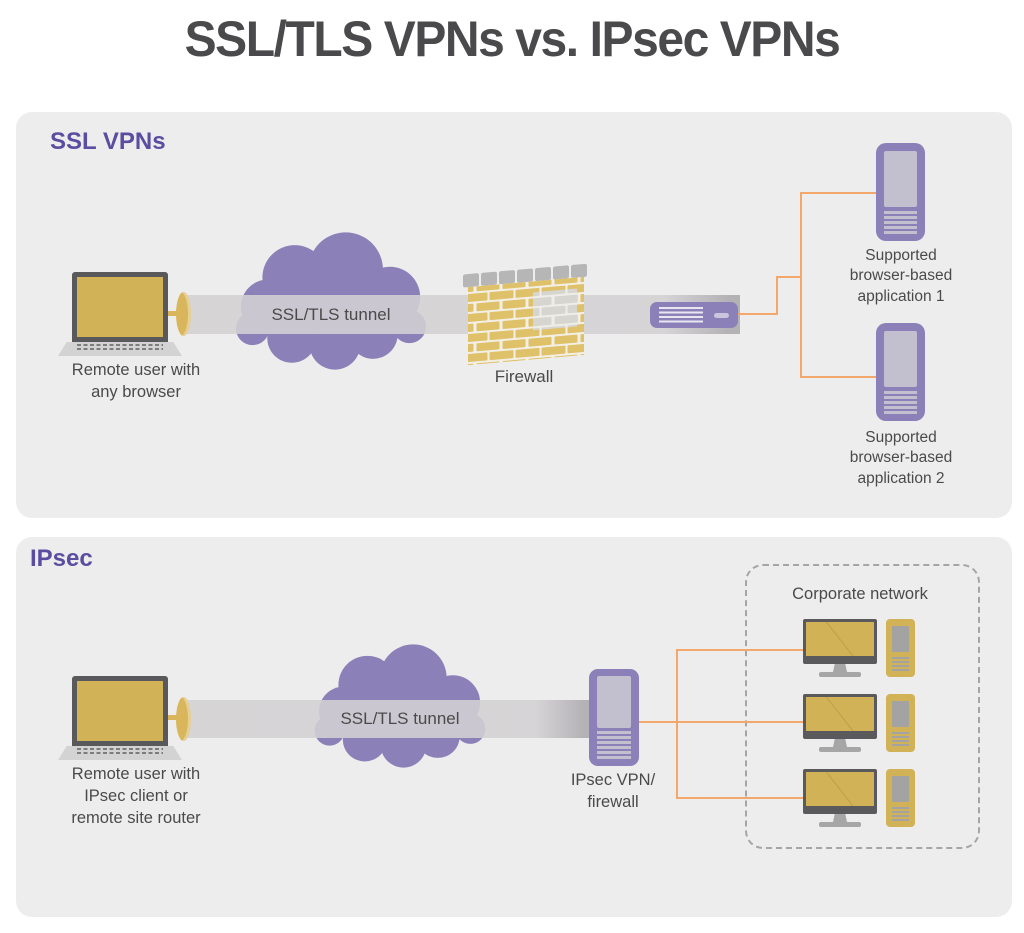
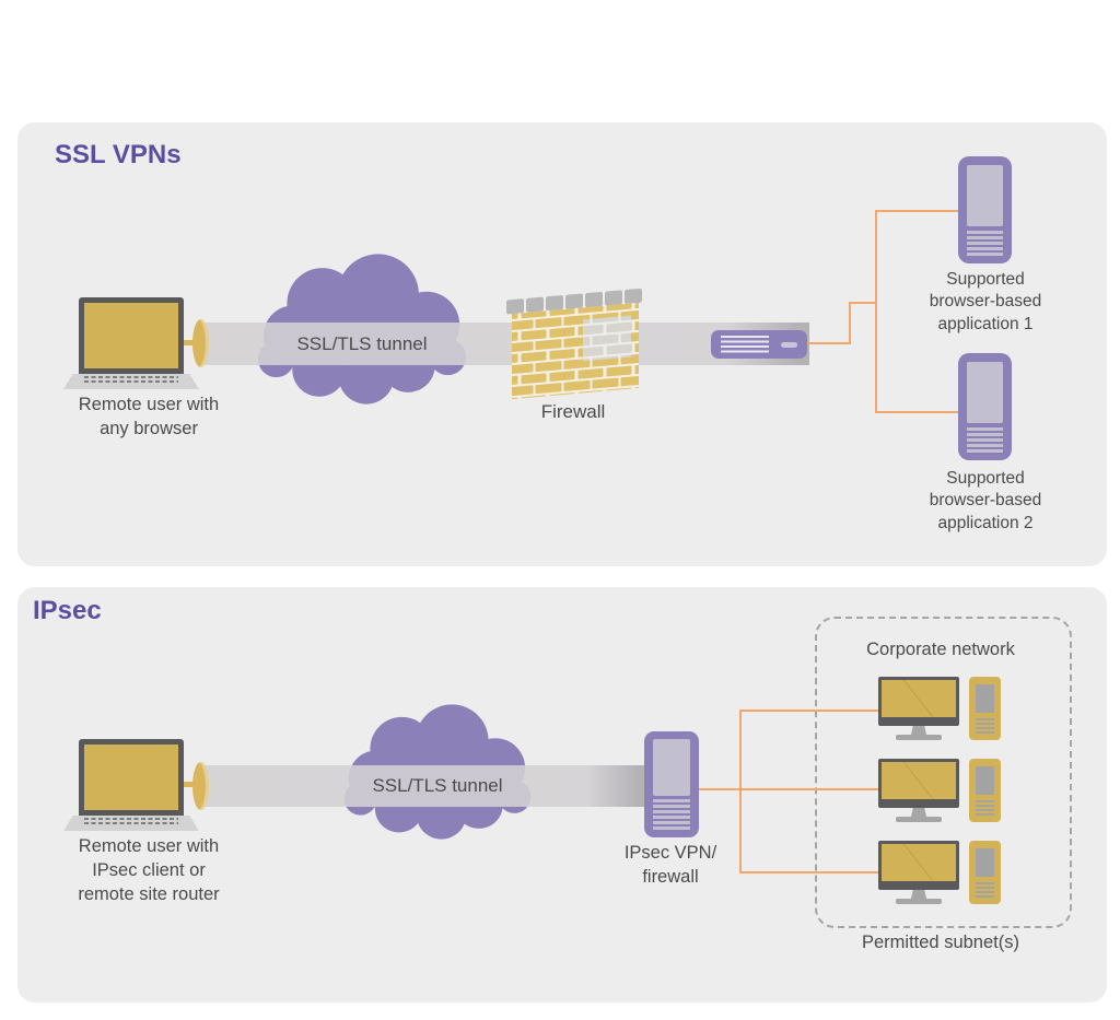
- SSL/TLS VPNs vs. IPsec VPNs
  SSL VPNs
  SSL/TLS tunnel
  Remote user with
  any browser
  Firewall
  Supported
  browser-based
  application 1
  Supported
  browser-based
  application 2
  IPsec
  SSL/TLS tunnel
  Remote user with
  IPsec client or
  remote site router
  IPsec VPN/
  firewall
  Corporate network
+ Permitted subnet(s)
